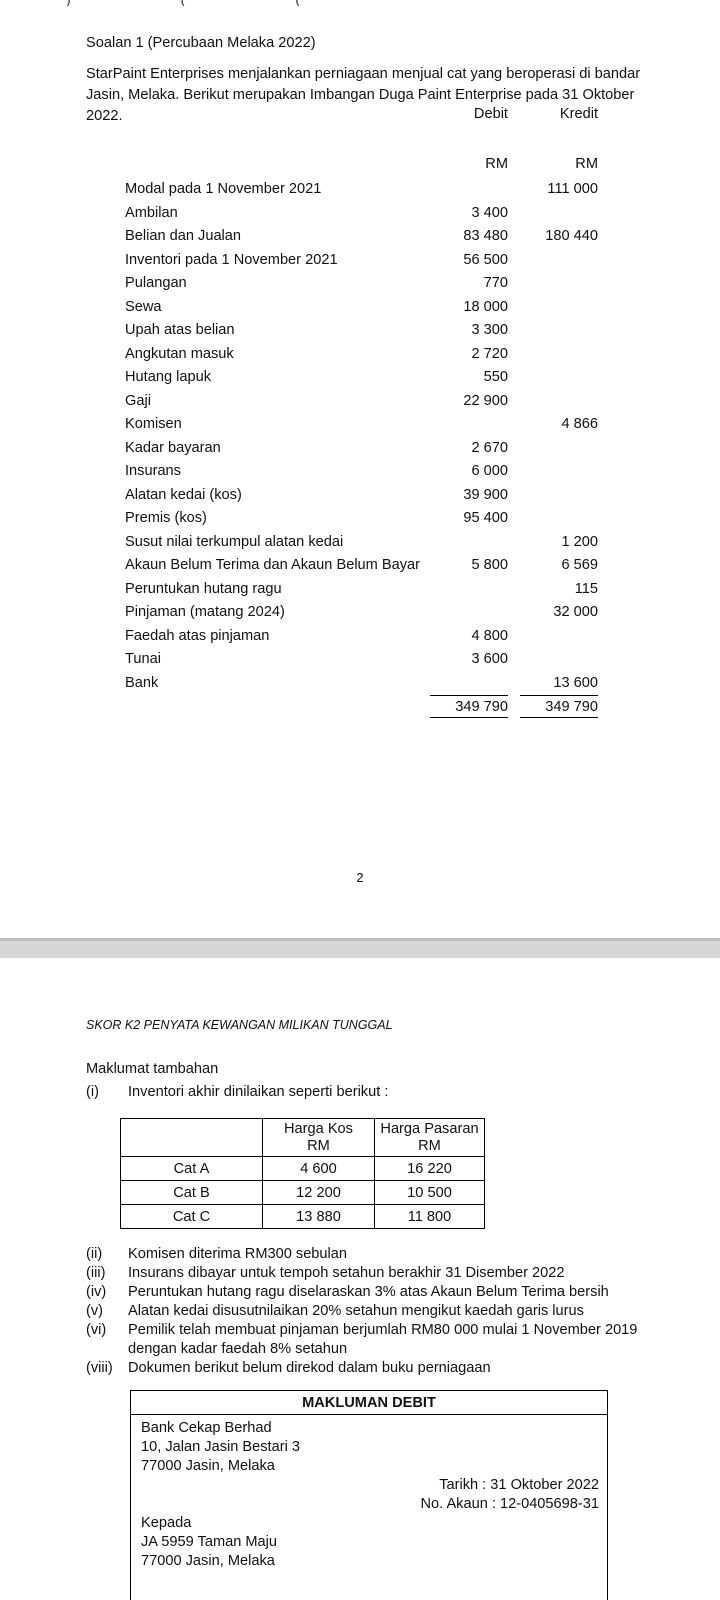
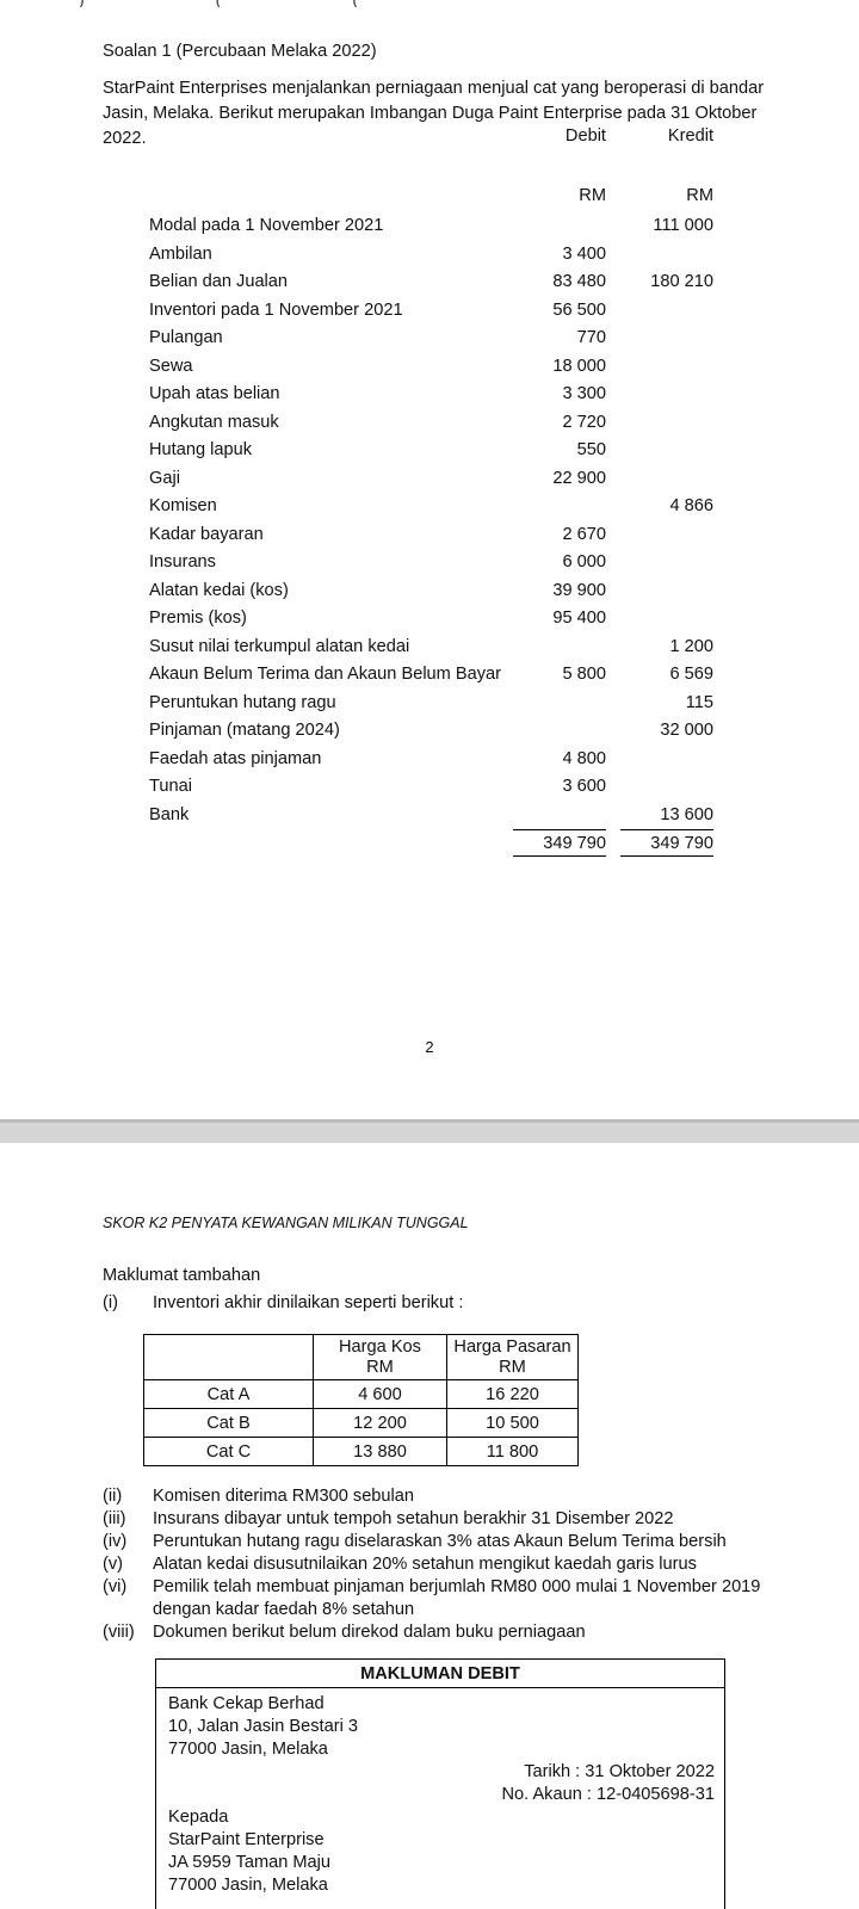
  Soalan 1 (Percubaan Melaka 2022)
  StarPaint Enterprises menjalankan perniagaan menjual cat yang beroperasi di bandar
  Jasin, Melaka. Berikut merupakan Imbangan Duga Paint Enterprise pada 31 Oktober
  2022.
  Debit
  Kredit
  RM
  RM
  Modal pada 1 November 2021
  111 000
  Ambilan
  3 400
  Belian dan Jualan
  83 480
- 180 440
+ 180 210
  Inventori pada 1 November 2021
  56 500
  Pulangan
  770
  Sewa
  18 000
  Upah atas belian
  3 300
  Angkutan masuk
  2 720
  Hutang lapuk
  550
  Gaji
  22 900
  Komisen
  4 866
  Kadar bayaran
  2 670
  Insurans
  6 000
  Alatan kedai (kos)
  39 900
  Premis (kos)
  95 400
  Susut nilai terkumpul alatan kedai
  1 200
  Akaun Belum Terima dan Akaun Belum Bayar
  5 800
  6 569
  Peruntukan hutang ragu
  115
  Pinjaman (matang 2024)
  32 000
  Faedah atas pinjaman
  4 800
  Tunai
  3 600
  Bank
  13 600
  349 790
  349 790
  2
  SKOR K2 PENYATA KEWANGAN MILIKAN TUNGGAL
  Maklumat tambahan
  (i)
  Inventori akhir dinilaikan seperti berikut :
  	Harga Kos RM	Harga Pasaran RM
  Cat A	4 600	16 220
  Cat B	12 200	10 500
  Cat C	13 880	11 800
  (ii)
  Komisen diterima RM300 sebulan
  (iii)
  Insurans dibayar untuk tempoh setahun berakhir 31 Disember 2022
  (iv)
  Peruntukan hutang ragu diselaraskan 3% atas Akaun Belum Terima bersih
  (v)
  Alatan kedai disusutnilaikan 20% setahun mengikut kaedah garis lurus
  (vi)
  Pemilik telah membuat pinjaman berjumlah RM80 000 mulai 1 November 2019
  dengan kadar faedah 8% setahun
  (viii)
  Dokumen berikut belum direkod dalam buku perniagaan
  MAKLUMAN DEBIT
  Bank Cekap Berhad
  10, Jalan Jasin Bestari 3
  77000 Jasin, Melaka
  Tarikh : 31 Oktober 2022
  No. Akaun : 12-0405698-31
  Kepada
+ StarPaint Enterprise
  JA 5959 Taman Maju
  77000 Jasin, Melaka
